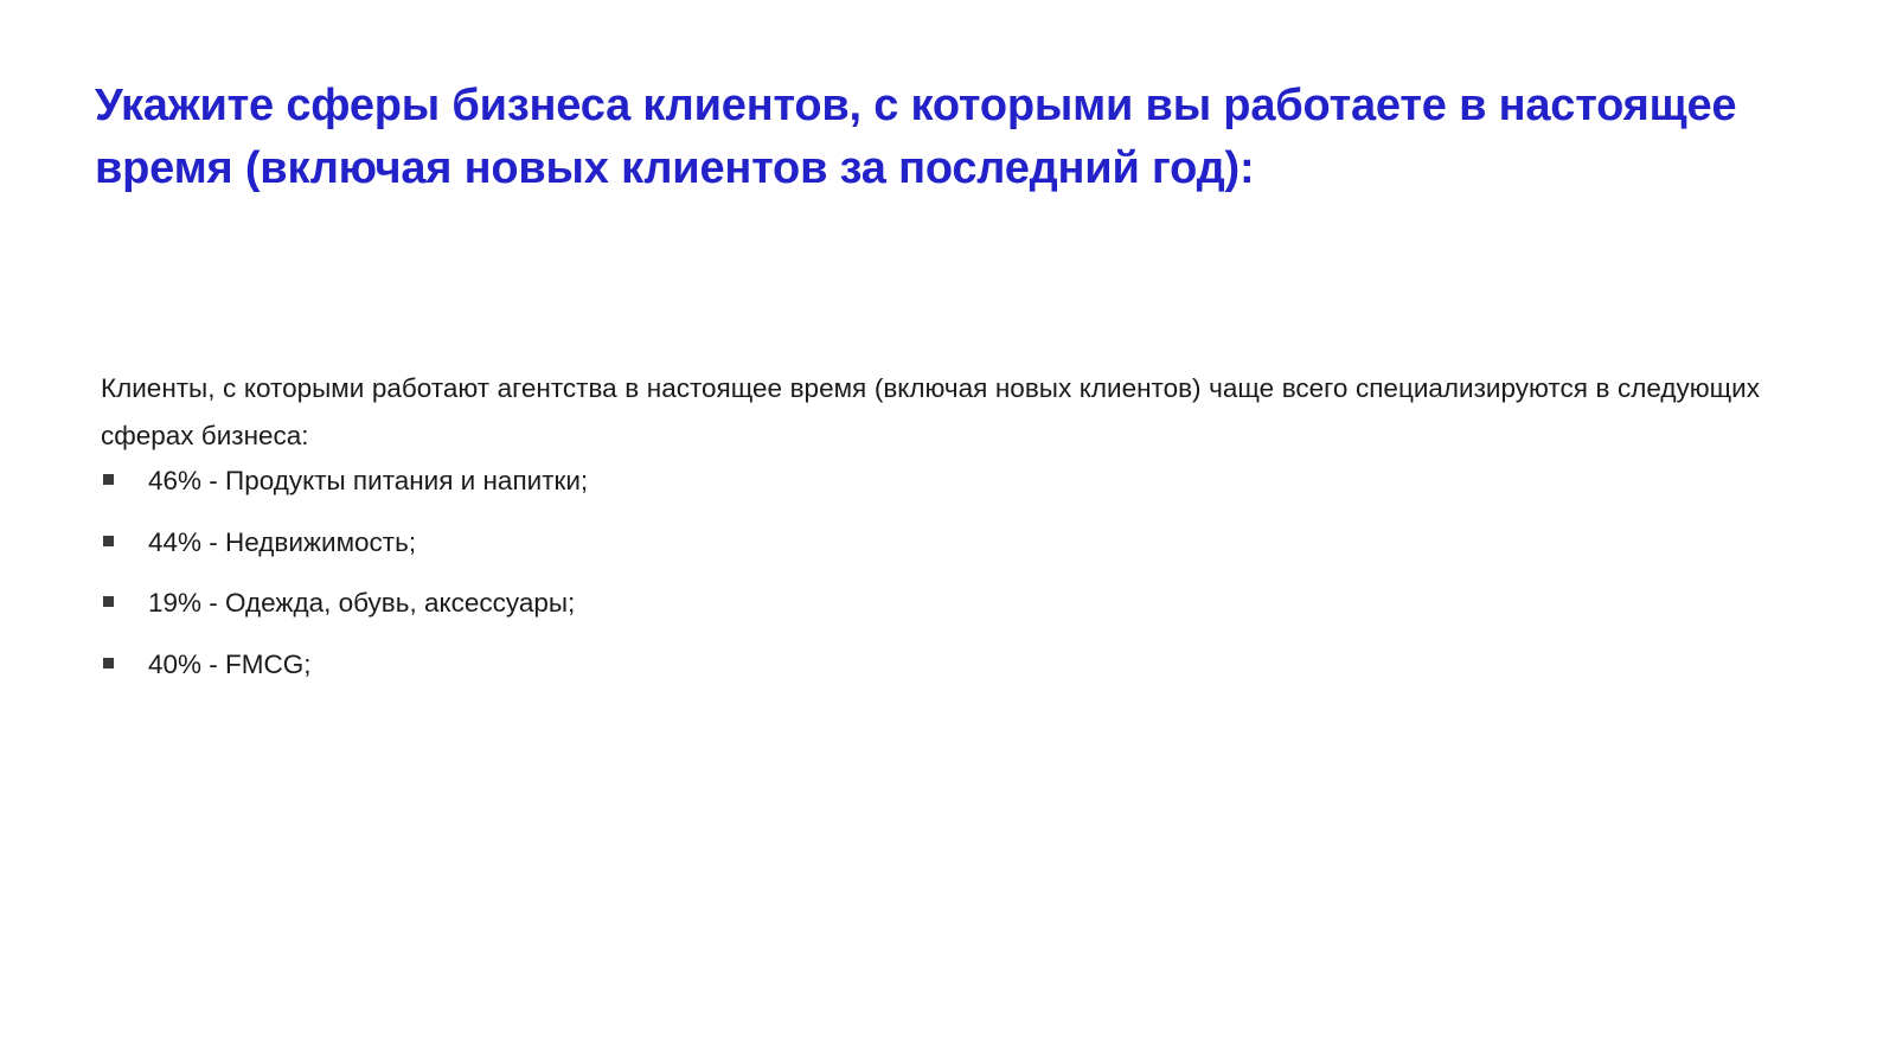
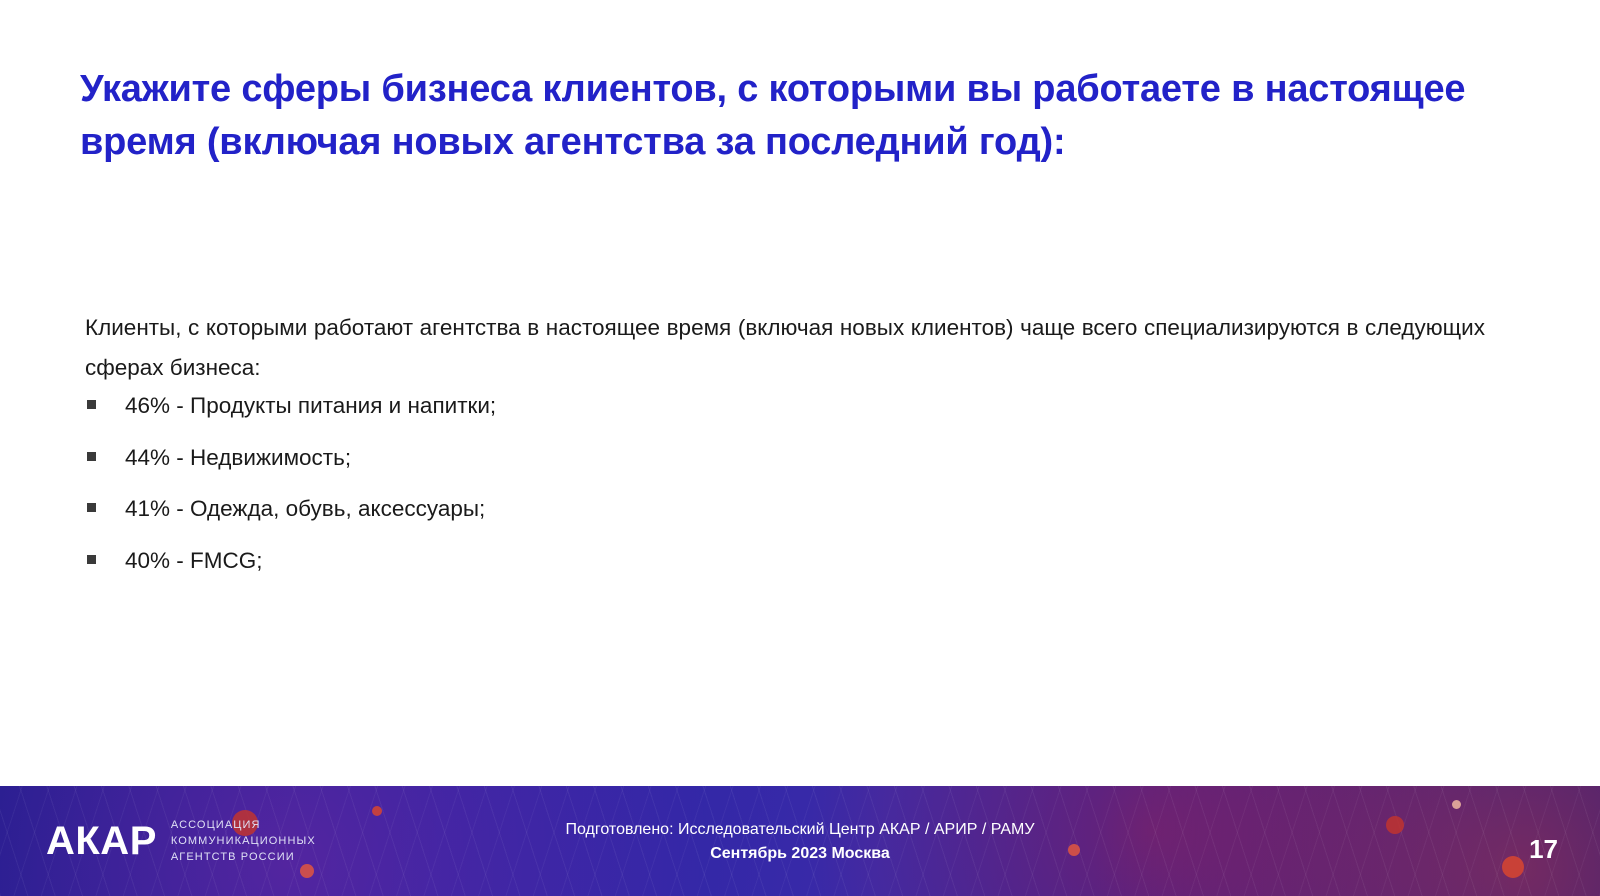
- Укажите сферы бизнеса клиентов, с которыми вы работаете в настоящее время (включая новых клиентов за последний год):
+ Укажите сферы бизнеса клиентов, с которыми вы работаете в настоящее время (включая новых агентства за последний год):
  Клиенты, с которыми работают агентства в настоящее время (включая новых клиентов) чаще всего специализируются в следующих сферах бизнеса:
  46% - Продукты питания и напитки;
  44% - Недвижимость;
- 19% - Одежда, обувь, аксессуары;
+ 41% - Одежда, обувь, аксессуары;
  40% - FMCG;
+ АКАР
+ АССОЦИАЦИЯ
+ КОММУНИКАЦИОННЫХ
+ АГЕНТСТВ РОССИИ
+ Подготовлено: Исследовательский Центр АКАР / АРИР / РАМУ
+ Сентябрь 2023 Москва
+ 17
